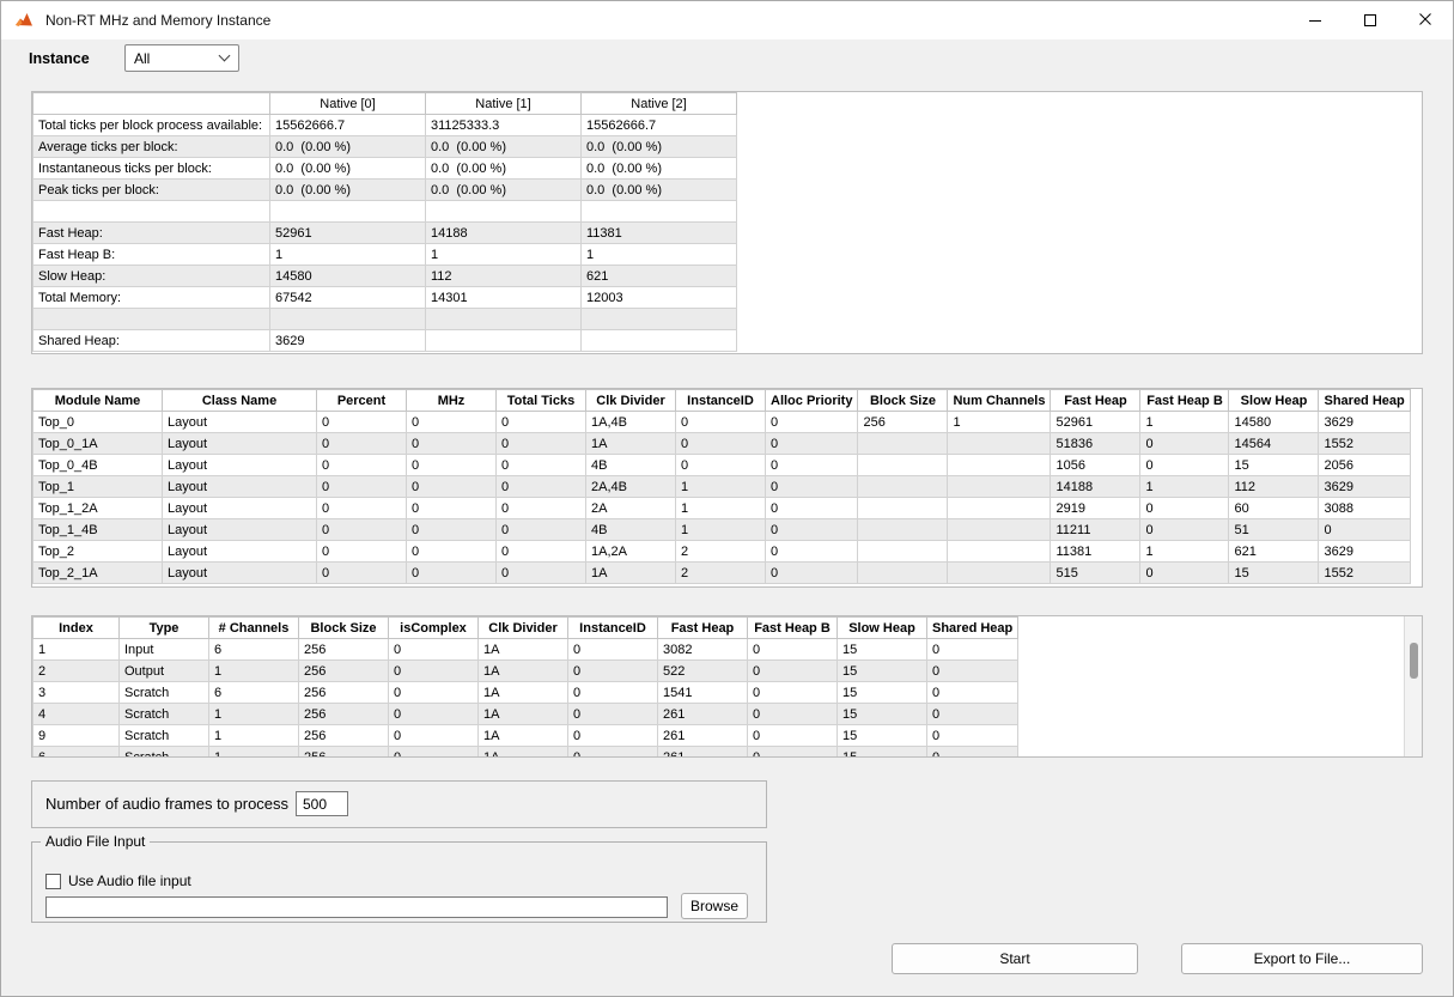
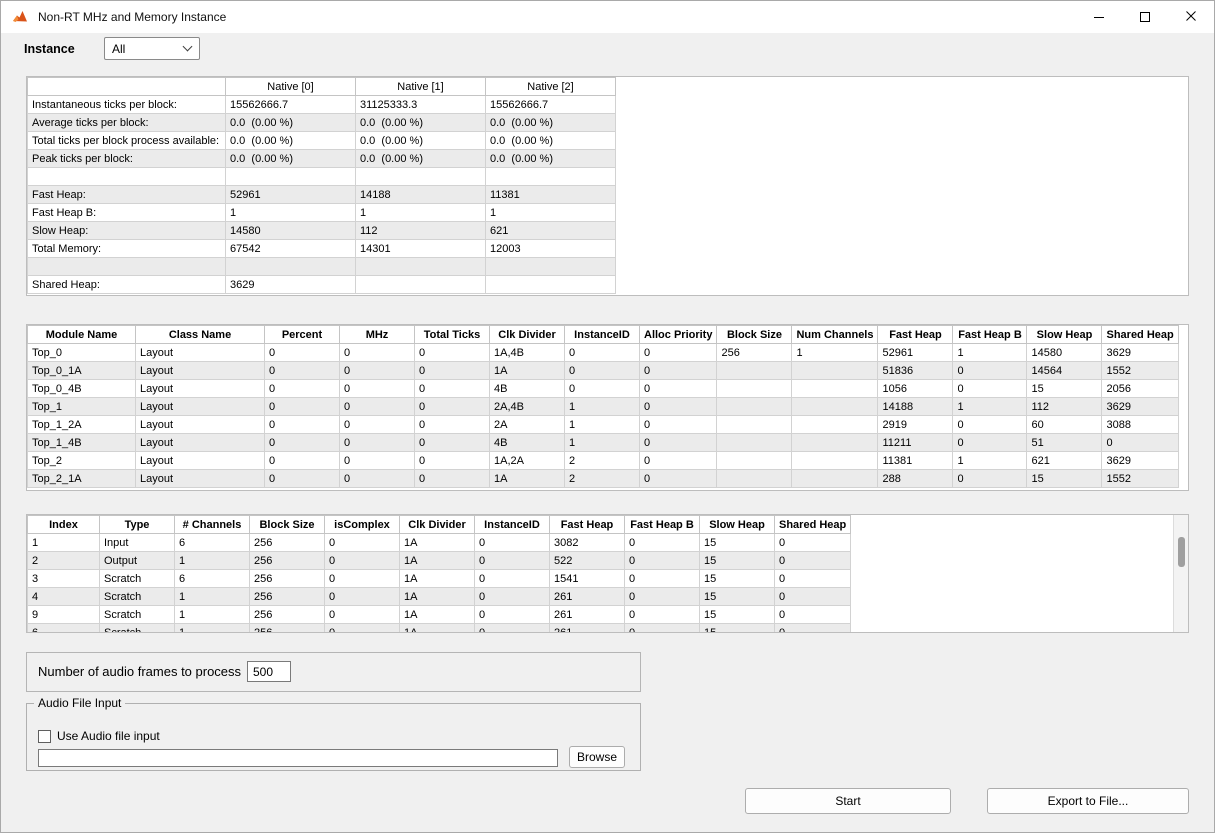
  Non-RT MHz and Memory Instance
  Instance
  All
  	Native [0]	Native [1]	Native [2]
- Total ticks per block process available:	15562666.7	31125333.3	15562666.7
+ Instantaneous ticks per block:	15562666.7	31125333.3	15562666.7
  Average ticks per block:	0.0 (0.00 %)	0.0 (0.00 %)	0.0 (0.00 %)
- Instantaneous ticks per block:	0.0 (0.00 %)	0.0 (0.00 %)	0.0 (0.00 %)
+ Total ticks per block process available:	0.0 (0.00 %)	0.0 (0.00 %)	0.0 (0.00 %)
  Peak ticks per block:	0.0 (0.00 %)	0.0 (0.00 %)	0.0 (0.00 %)
  Fast Heap:	52961	14188	11381
  Fast Heap B:	1	1	1
  Slow Heap:	14580	112	621
  Total Memory:	67542	14301	12003
  Shared Heap:	3629
  Module Name	Class Name	Percent	MHz	Total Ticks	Clk Divider	InstanceID	Alloc Priority	Block Size	Num Channels	Fast Heap	Fast Heap B	Slow Heap	Shared Heap
  Top_0	Layout	0	0	0	1A,4B	0	0	256	1	52961	1	14580	3629
  Top_0_1A	Layout	0	0	0	1A	0	0			51836	0	14564	1552
  Top_0_4B	Layout	0	0	0	4B	0	0			1056	0	15	2056
  Top_1	Layout	0	0	0	2A,4B	1	0			14188	1	112	3629
  Top_1_2A	Layout	0	0	0	2A	1	0			2919	0	60	3088
  Top_1_4B	Layout	0	0	0	4B	1	0			11211	0	51	0
  Top_2	Layout	0	0	0	1A,2A	2	0			11381	1	621	3629
- Top_2_1A	Layout	0	0	0	1A	2	0			515	0	15	1552
+ Top_2_1A	Layout	0	0	0	1A	2	0			288	0	15	1552
  Index	Type	# Channels	Block Size	isComplex	Clk Divider	InstanceID	Fast Heap	Fast Heap B	Slow Heap	Shared Heap
  1	Input	6	256	0	1A	0	3082	0	15	0
  2	Output	1	256	0	1A	0	522	0	15	0
  3	Scratch	6	256	0	1A	0	1541	0	15	0
  4	Scratch	1	256	0	1A	0	261	0	15	0
  9	Scratch	1	256	0	1A	0	261	0	15	0
  6	Scratch	1	256	0	1A	0	261	0	15	0
  Number of audio frames to process
  500
  Audio File Input
  Use Audio file input
  Browse
  Start
  Export to File...
